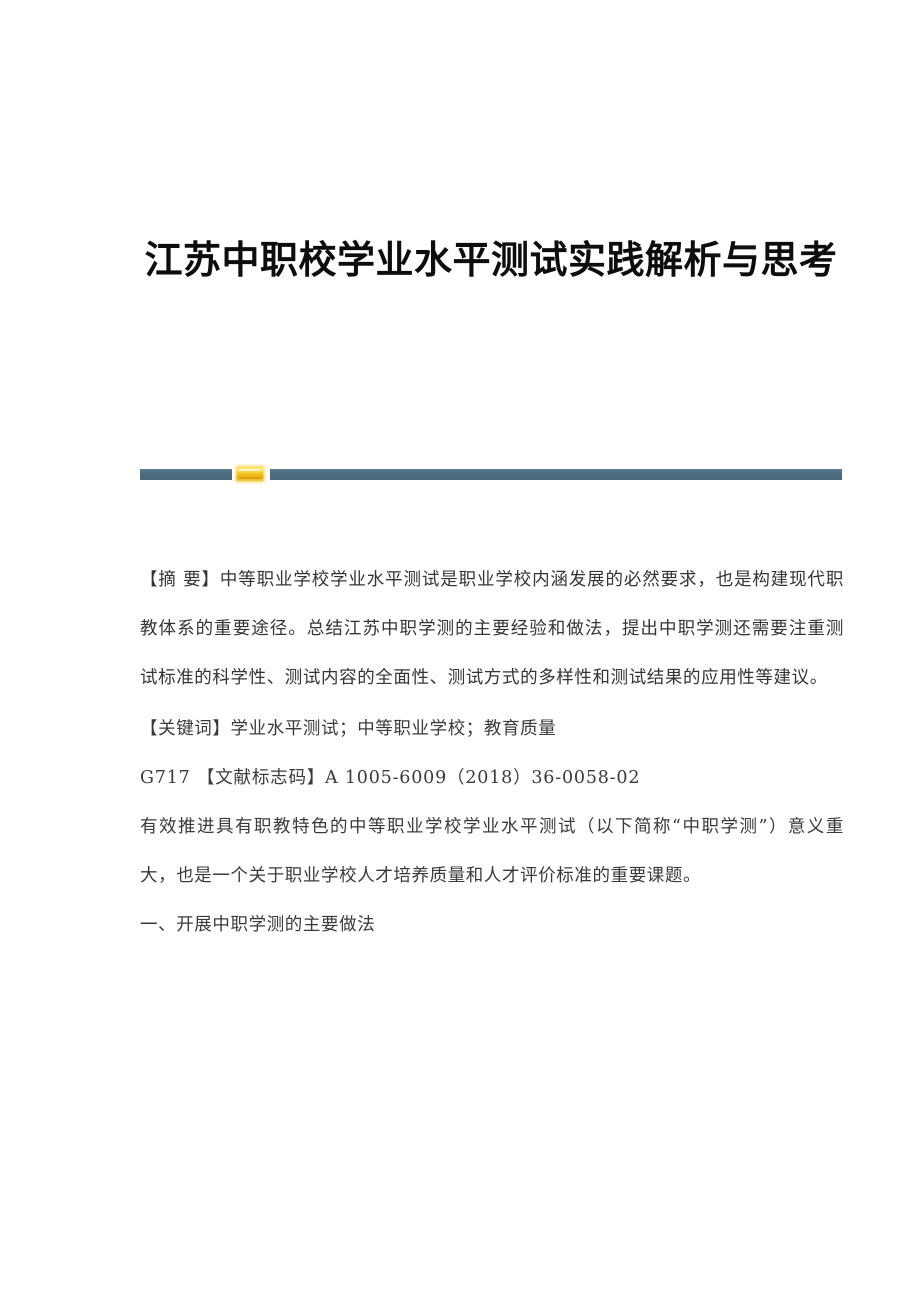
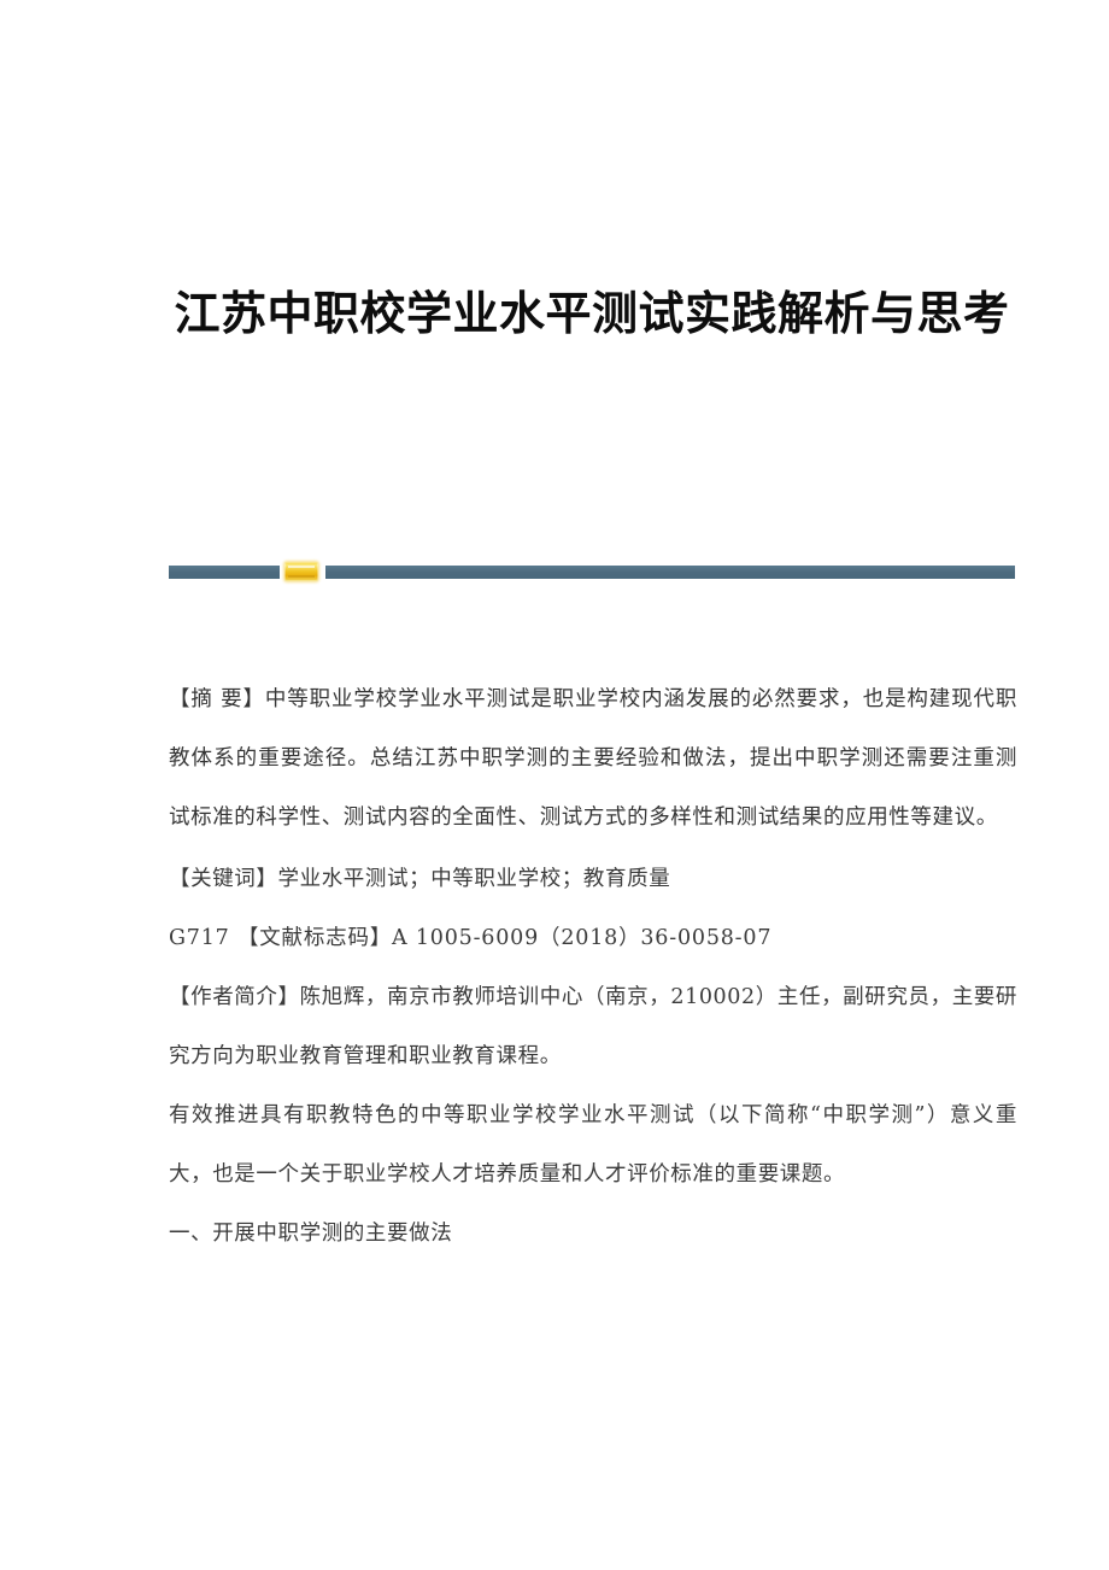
  江苏中职校学业水平测试实践解析与思考
  【摘 要】中等职业学校学业水平测试是职业学校内涵发展的必然要求，也是构建现代职教体系的重要途径。总结江苏中职学测的主要经验和做法，提出中职学测还需要注重测试标准的科学性、测试内容的全面性、测试方式的多样性和测试结果的应用性等建议。
  【关键词】学业水平测试；中等职业学校；教育质量
- G717 【文献标志码】A 1005-6009（2018）36-0058-02
+ G717 【文献标志码】A 1005-6009（2018）36-0058-07
+ 【作者简介】陈旭辉，南京市教师培训中心（南京，210002）主任，副研究员，主要研究方向为职业教育管理和职业教育课程。
  有效推进具有职教特色的中等职业学校学业水平测试（以下简称“中职学测”）意义重大，也是一个关于职业学校人才培养质量和人才评价标准的重要课题。
  一、开展中职学测的主要做法
